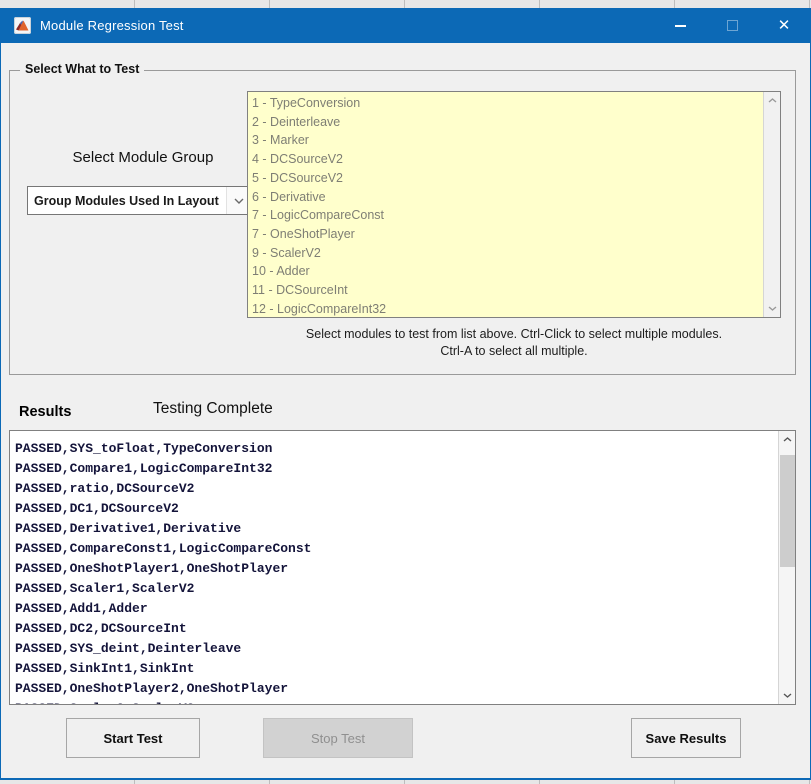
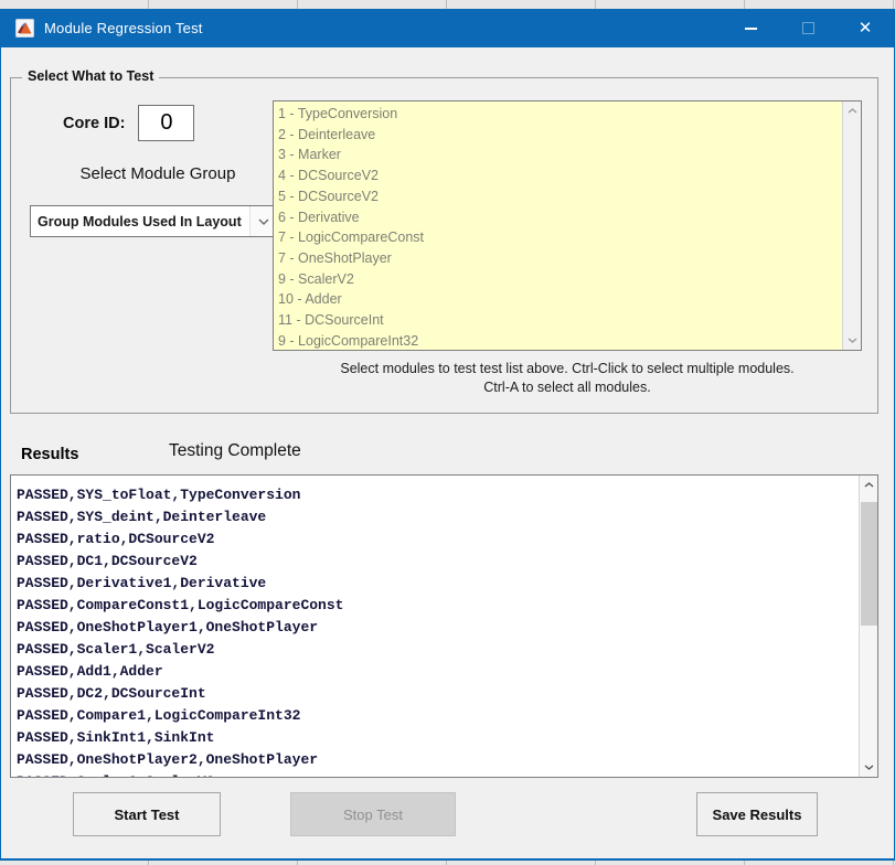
  Module Regression Test
  ✕
  Select What to Test
+ Core ID:
+ 0
  Select Module Group
  Group Modules Used In Layout
  1 - TypeConversion
  2 - Deinterleave
  3 - Marker
  4 - DCSourceV2
  5 - DCSourceV2
  6 - Derivative
  7 - LogicCompareConst
  7 - OneShotPlayer
  9 - ScalerV2
  10 - Adder
  11 - DCSourceInt
- 12 - LogicCompareInt32
+ 9 - LogicCompareInt32
- Select modules to test from list above. Ctrl-Click to select multiple modules.
+ Select modules to test test list above. Ctrl-Click to select multiple modules.
- Ctrl-A to select all multiple.
+ Ctrl-A to select all modules.
  Results
  Testing Complete
  PASSED,SYS_toFloat,TypeConversion
- PASSED,Compare1,LogicCompareInt32
+ PASSED,SYS_deint,Deinterleave
  PASSED,ratio,DCSourceV2
  PASSED,DC1,DCSourceV2
  PASSED,Derivative1,Derivative
  PASSED,CompareConst1,LogicCompareConst
  PASSED,OneShotPlayer1,OneShotPlayer
  PASSED,Scaler1,ScalerV2
  PASSED,Add1,Adder
  PASSED,DC2,DCSourceInt
- PASSED,SYS_deint,Deinterleave
+ PASSED,Compare1,LogicCompareInt32
  PASSED,SinkInt1,SinkInt
  PASSED,OneShotPlayer2,OneShotPlayer
  Start Test
  Stop Test
  Save Results
